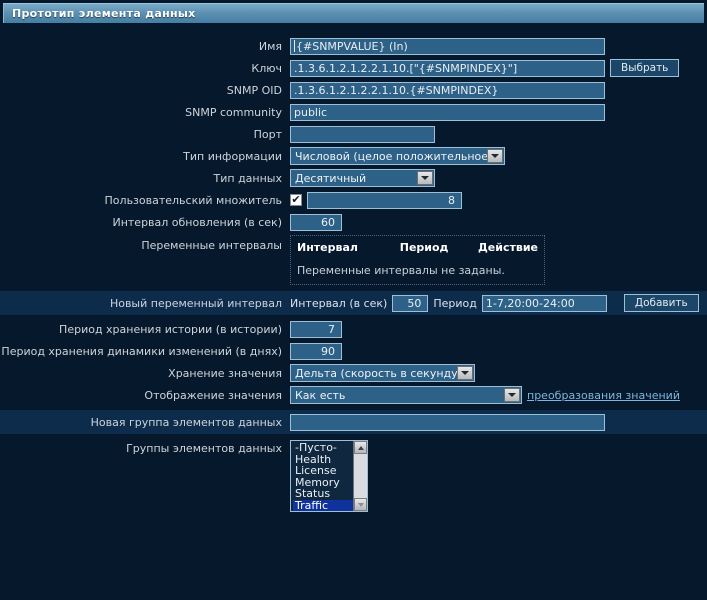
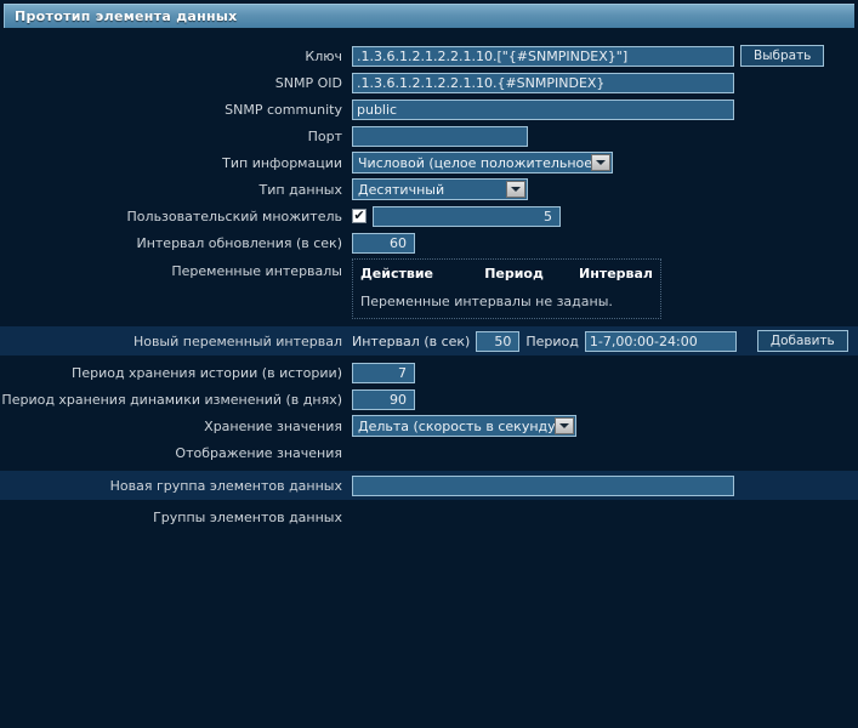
  Прототип элемента данных
- Имя
- {#SNMPVALUE} (In)
  Ключ
  .1.3.6.1.2.1.2.2.1.10.["{#SNMPINDEX}"]
  Выбрать
  SNMP OID
  .1.3.6.1.2.1.2.2.1.10.{#SNMPINDEX}
  SNMP community
  public
  Порт
  Тип информации
  Числовой (целое положительное
  Тип данных
  Десятичный
  Пользовательский множитель
  ✔
- 8
+ 5
  Интервал обновления (в сек)
  60
  Переменные интервалы
- Интервал
+ Действие
  Период
- Действие
+ Интервал
  Переменные интервалы не заданы.
  Новый переменный интервал
  Интервал (в сек)
  50
  Период
- 1-7,20:00-24:00
+ 1-7,00:00-24:00
  Добавить
  Период хранения истории (в истории)
  7
  Период хранения динамики изменений (в днях)
  90
  Хранение значения
  Дельта (скорость в секунду
  Отображение значения
- Как есть
- преобразования значений
  Новая группа элементов данных
  Группы элементов данных
- -Пусто-
- Health
- License
- Memory
- Status
- Traffic
